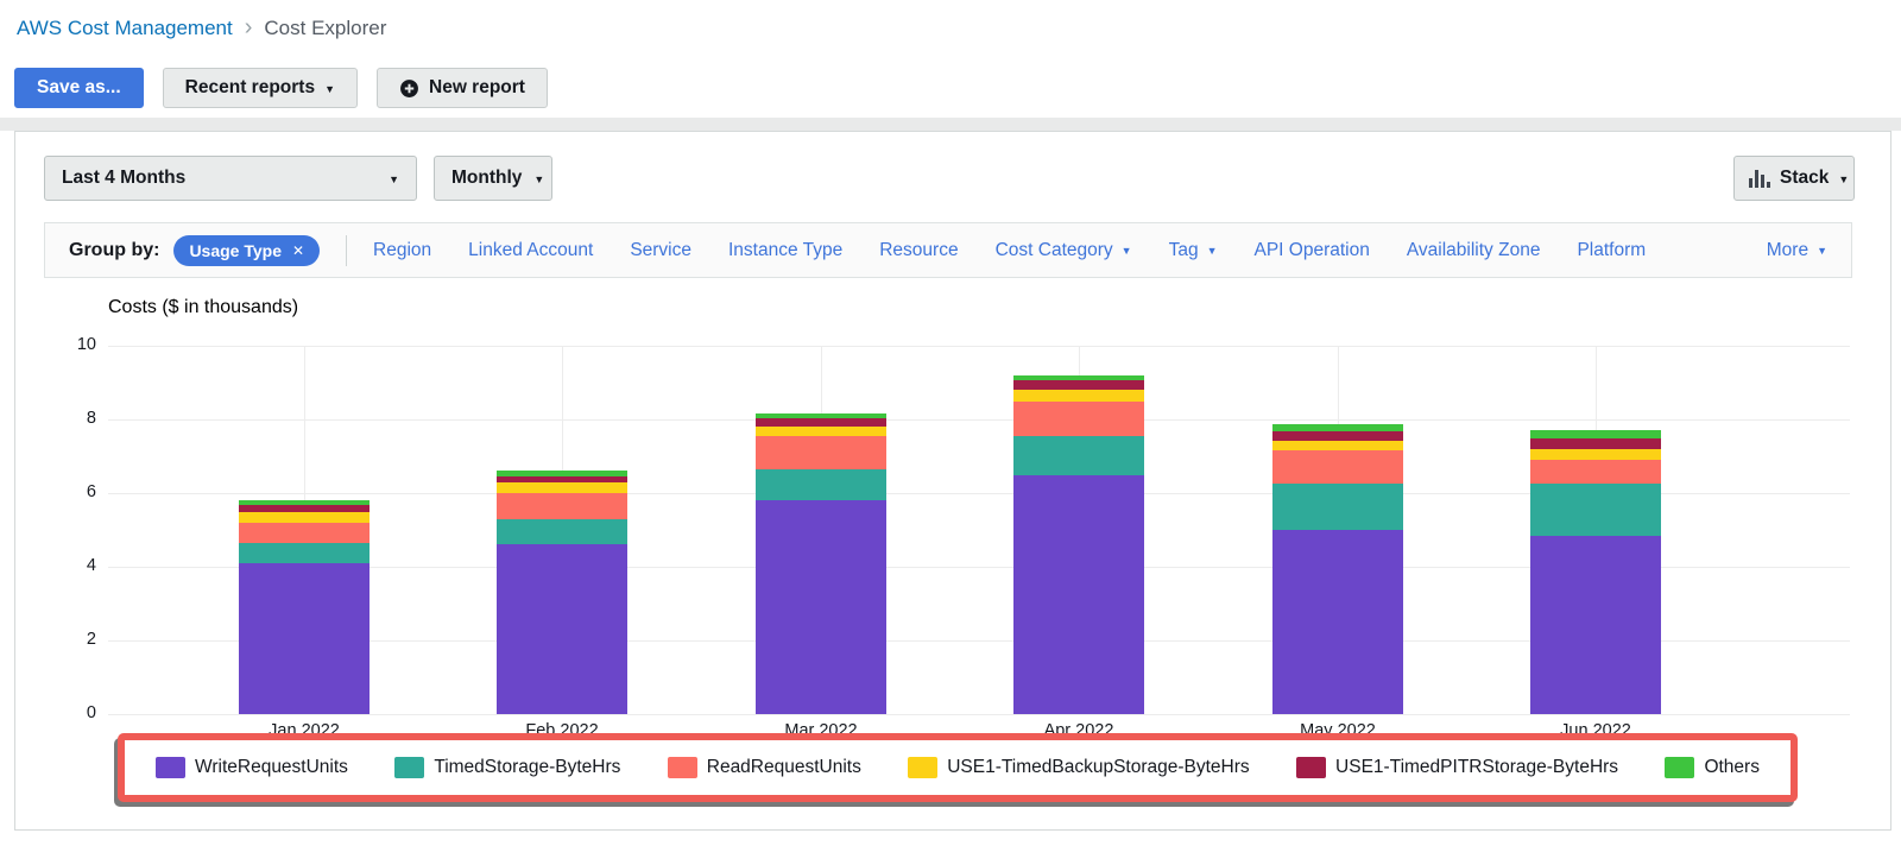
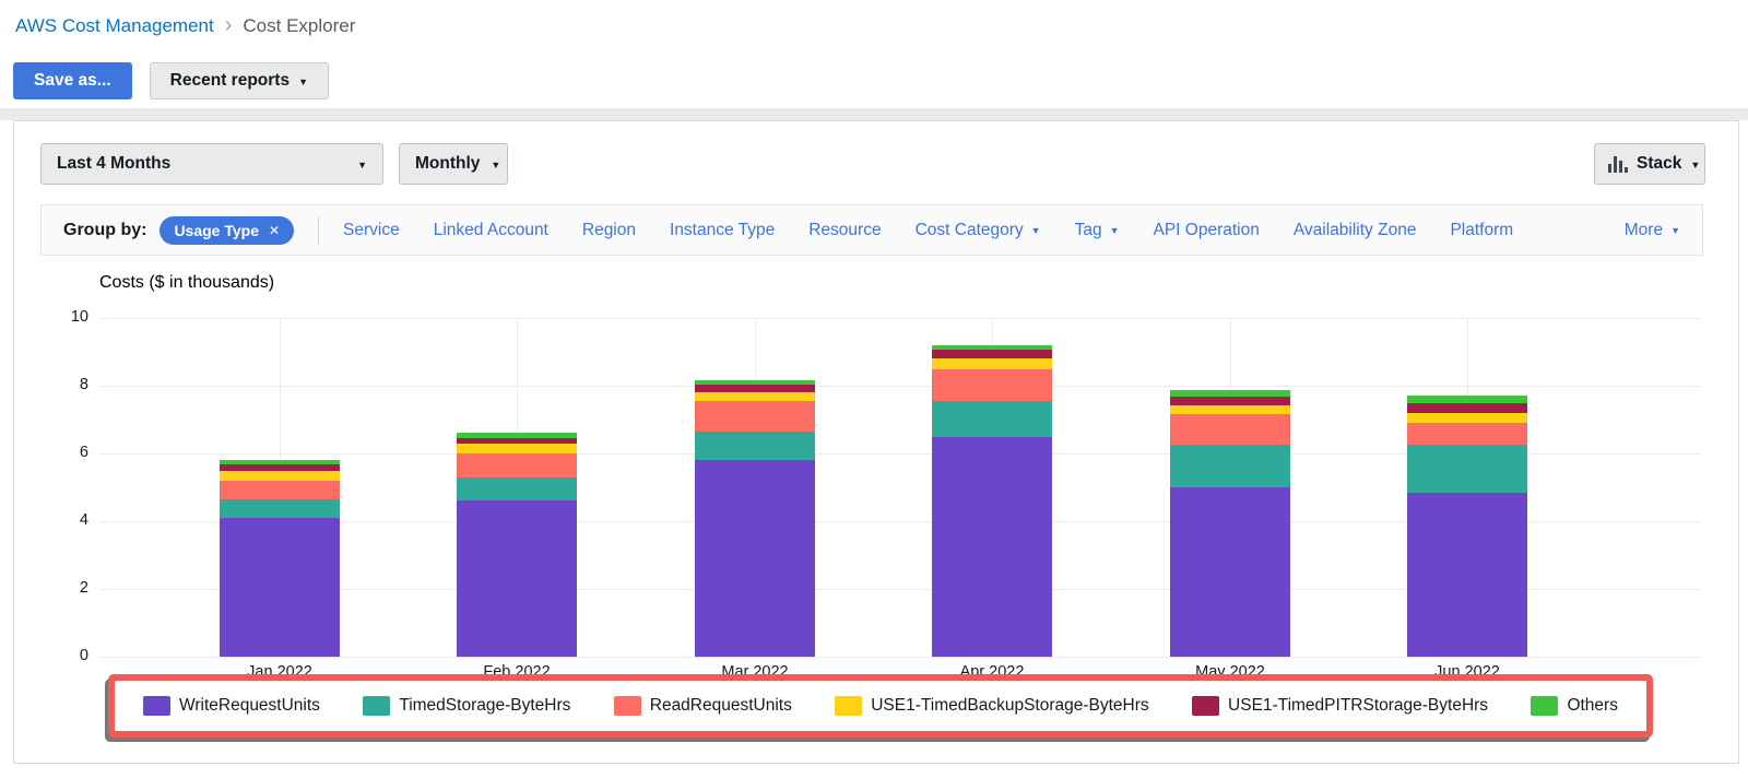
  AWS Cost Management
  ›
  Cost Explorer
  Save as...
  Recent reports
  ▼
- New report
  Last 4 Months
  ▼
  Monthly
  ▼
  Stack
  ▼
  Group by:
  Usage Type
  ✕
- Region
+ Service
  Linked Account
- Service
+ Region
  Instance Type
  Resource
  Cost Category
  ▼
  Tag
  ▼
  API Operation
  Availability Zone
  Platform
  More
  ▼
  Costs ($ in thousands)
  0
  2
  4
  6
  8
  10
  Jan 2022
  Feb 2022
  Mar 2022
  Apr 2022
  May 2022
  Jun 2022
  WriteRequestUnits
  TimedStorage-ByteHrs
  ReadRequestUnits
  USE1-TimedBackupStorage-ByteHrs
  USE1-TimedPITRStorage-ByteHrs
  Others
